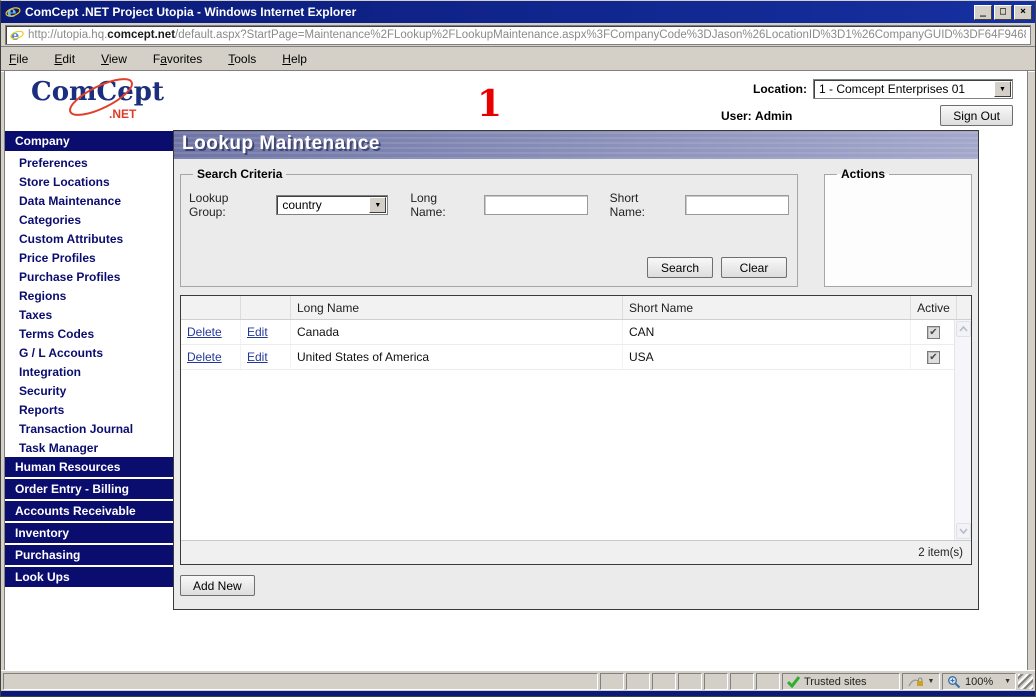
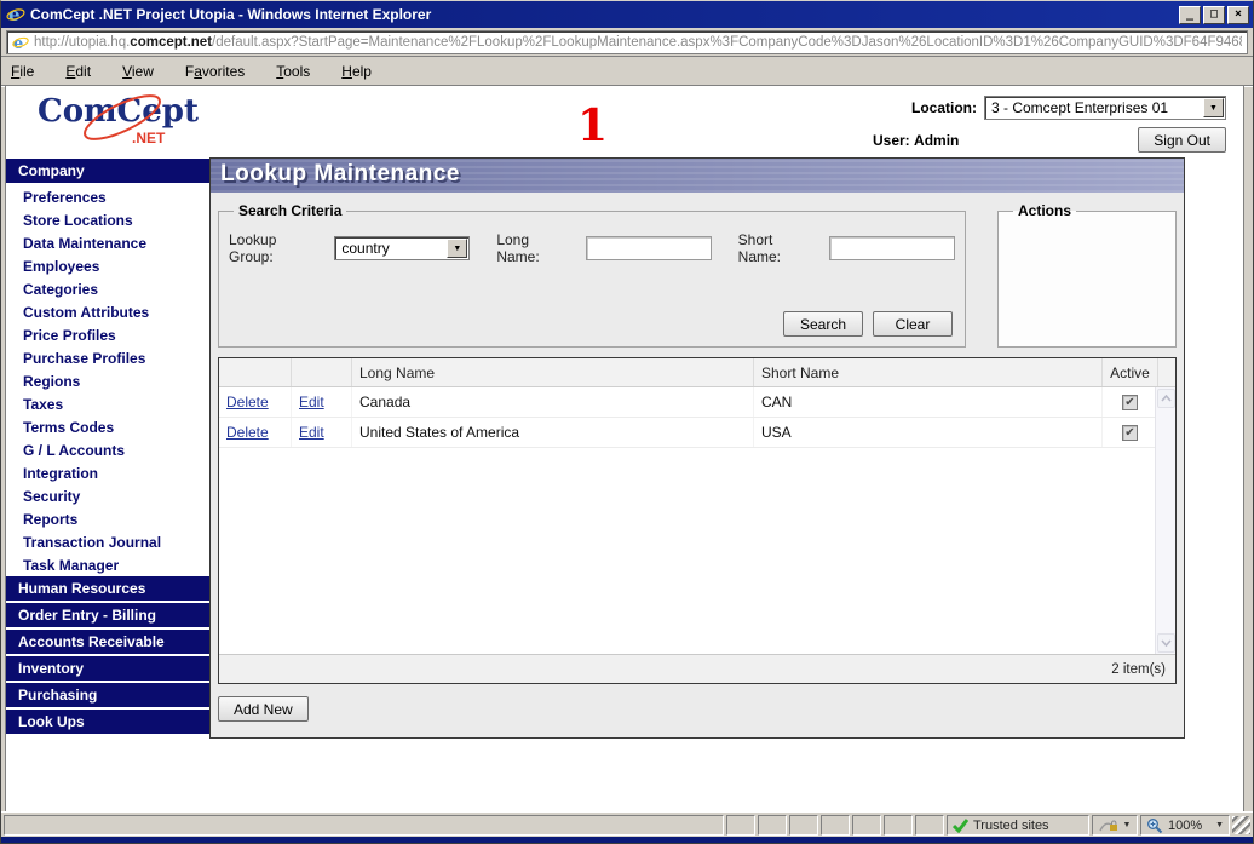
  e
  ComCept .NET Project Utopia - Windows Internet Explorer
  _
  □
  ×
  e
  http://utopia.hq.comcept.net/default.aspx?StartPage=Maintenance%2FLookup%2FLookupMaintenance.aspx%3FCompanyCode%3DJason%26LocationID%3D1%26CompanyGUID%3DF64F946
  File
  Edit
  View
  Favorites
  Tools
  Help
  ComCept
  .NET
  1
  Location:
- 1 - Comcept Enterprises 01
+ 3 - Comcept Enterprises 01
  User: Admin
  Sign Out
  Company
  Preferences
  Store Locations
  Data Maintenance
+ Employees
  Categories
  Custom Attributes
  Price Profiles
  Purchase Profiles
  Regions
  Taxes
  Terms Codes
  G / L Accounts
  Integration
  Security
  Reports
  Transaction Journal
  Task Manager
  Human Resources
  Order Entry - Billing
  Accounts Receivable
  Inventory
  Purchasing
  Look Ups
  Lookup Maintenance
  Search Criteria
  Lookup Group:
  country
  Long Name:
  Short Name:
  Search
  Clear
  Actions
  Long Name
  Short Name
  Active
  Delete
  Edit
  Canada
  CAN
  ✔
  Delete
  Edit
  United States of America
  USA
  ✔
  2 item(s)
  Add New
  Trusted sites
  100%
